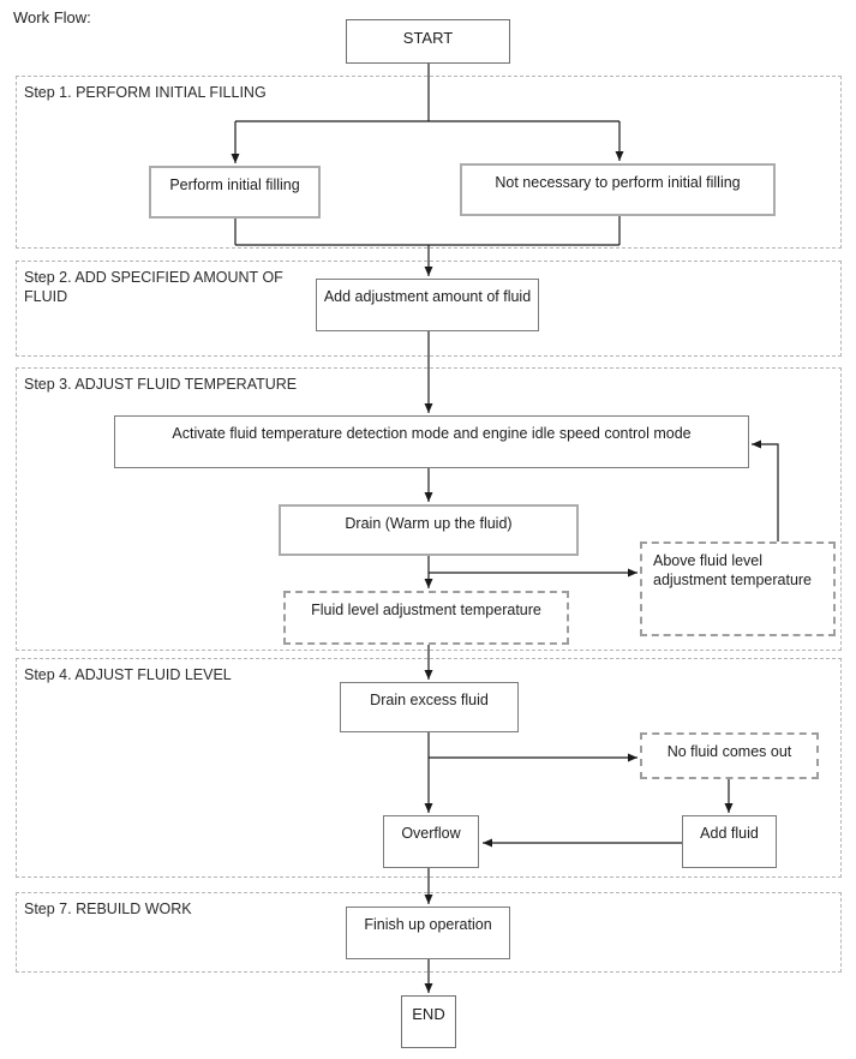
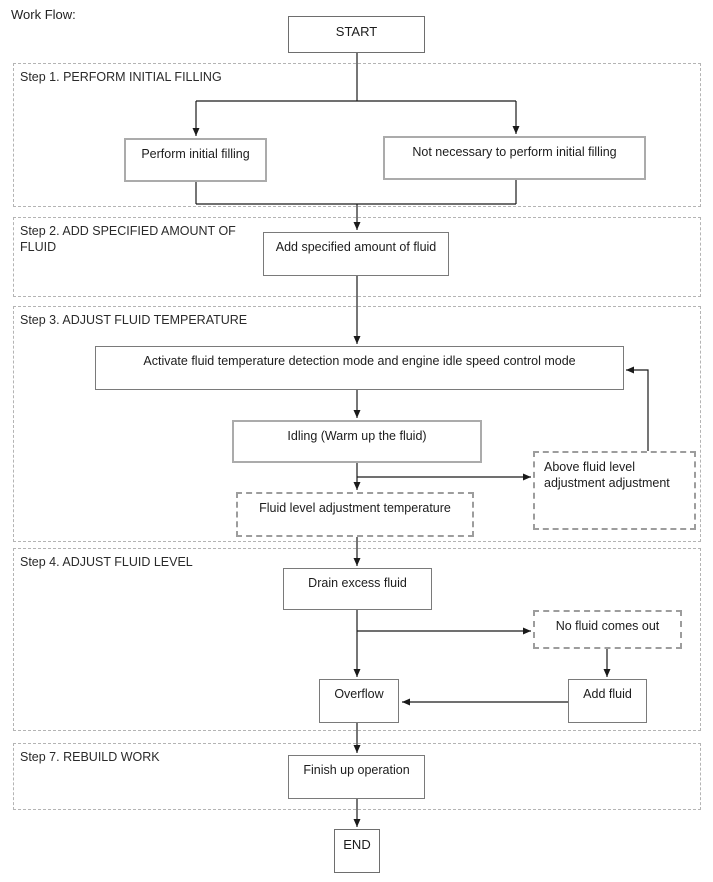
  Work Flow:
  Step 1. PERFORM INITIAL FILLING
  Step 2. ADD SPECIFIED AMOUNT OF FLUID
  Step 3. ADJUST FLUID TEMPERATURE
  Step 4. ADJUST FLUID LEVEL
  Step 7. REBUILD WORK
  START
  Perform initial filling
  Not necessary to perform initial filling
- Add adjustment amount of fluid
+ Add specified amount of fluid
  Activate fluid temperature detection mode and engine idle speed control mode
- Drain (Warm up the fluid)
+ Idling (Warm up the fluid)
  Fluid level adjustment temperature
- Above fluid level adjustment temperature
+ Above fluid level adjustment adjustment
  Drain excess fluid
  No fluid comes out
  Overflow
  Add fluid
  Finish up operation
  END
